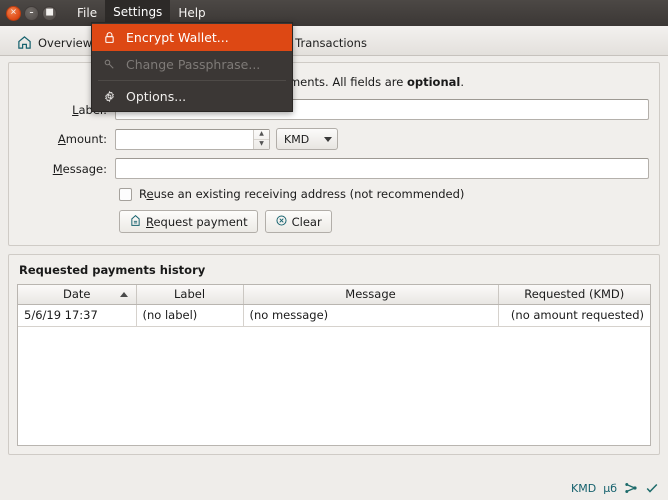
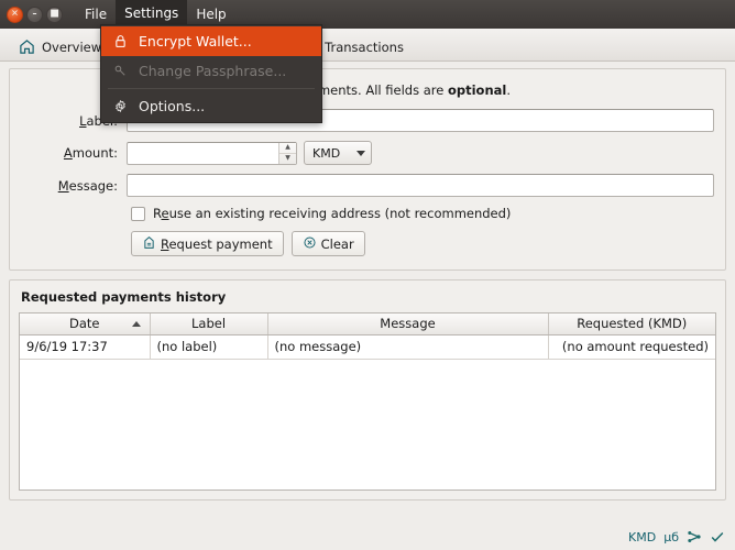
  ✕
  –
  ■
  File
  Settings
  Help
  Overview
  Transactions
  Encrypt Wallet...
  Change Passphrase...
  Options...
  Amount:
  KMD
  Message:
  Reuse an existing receiving address (not recommended)
  Request payment
  Clear
  Requested payments history
  Date	Label	Message	Requested (KMD)
- 5/6/19 17:37	(no label)	(no message)	(no amount requested)
+ 9/6/19 17:37	(no label)	(no message)	(no amount requested)
  KMD
  µб
